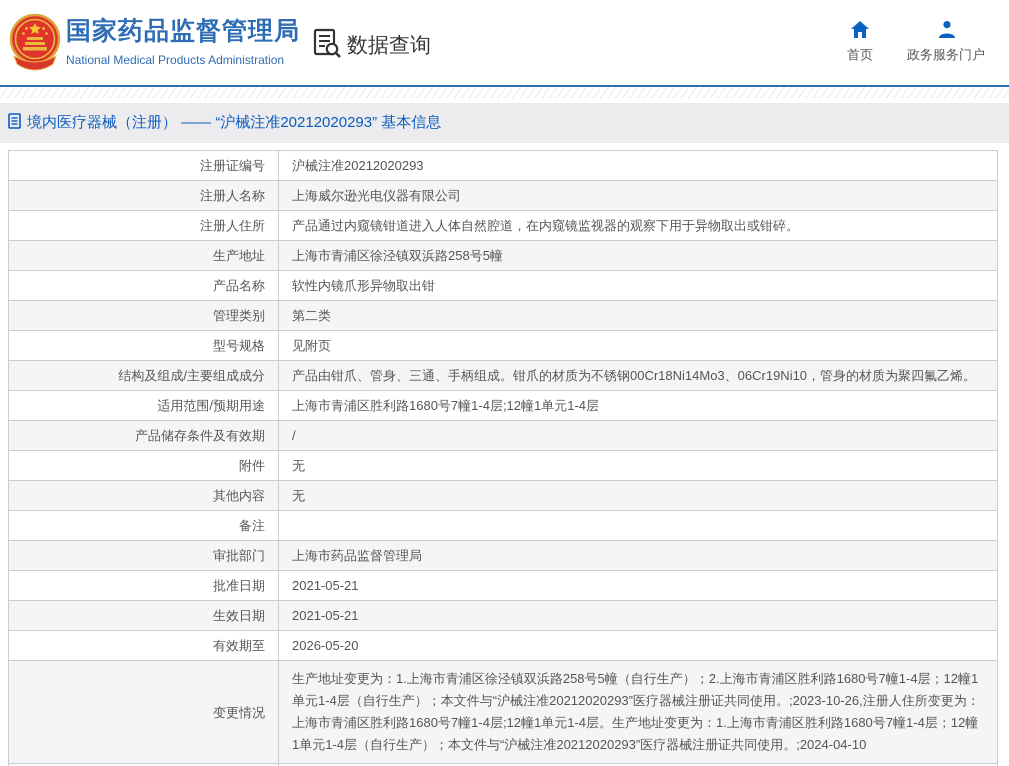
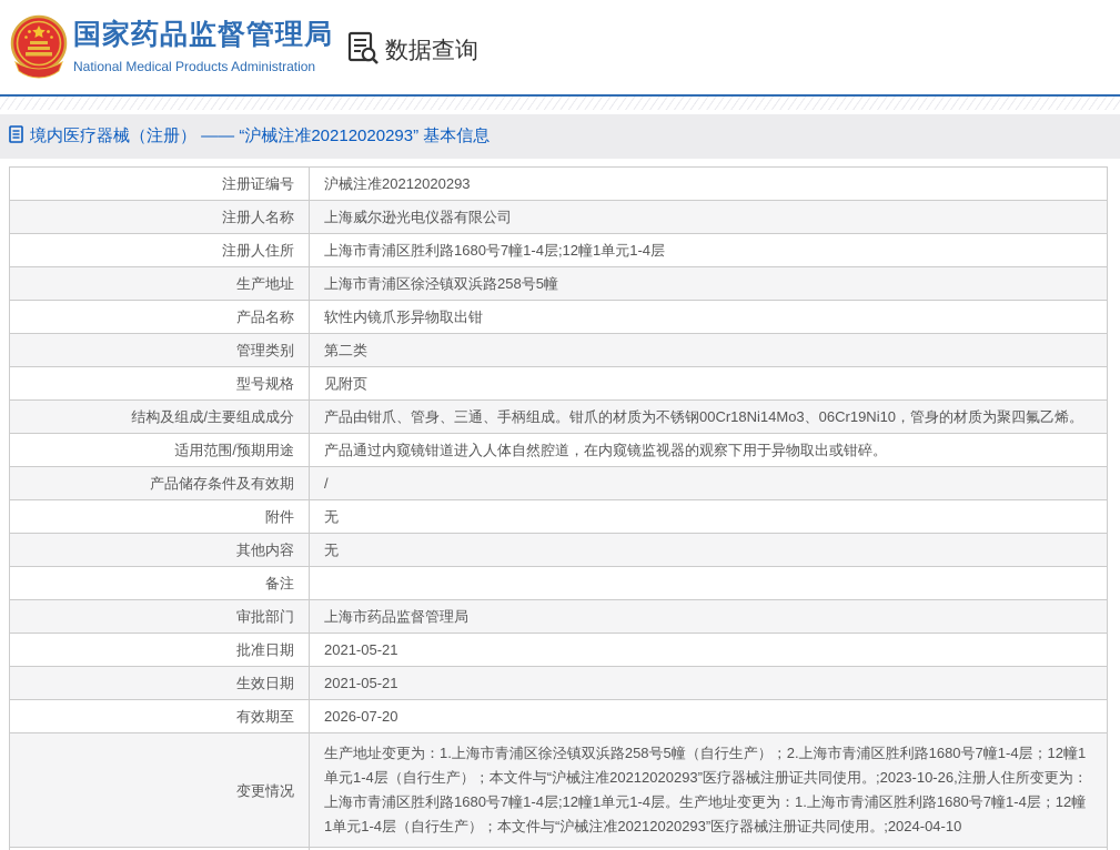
  国家药品监督管理局
  National Medical Products Administration
  数据查询
- 首页
- 政务服务门户
  境内医疗器械（注册） —— “沪械注准20212020293” 基本信息
  注册证编号	沪械注准20212020293
  注册人名称	上海威尔逊光电仪器有限公司
- 注册人住所	产品通过内窥镜钳道进入人体自然腔道，在内窥镜监视器的观察下用于异物取出或钳碎。
+ 注册人住所	上海市青浦区胜利路1680号7幢1-4层;12幢1单元1-4层
  生产地址	上海市青浦区徐泾镇双浜路258号5幢
  产品名称	软性内镜爪形异物取出钳
  管理类别	第二类
  型号规格	见附页
  结构及组成/主要组成成分	产品由钳爪、管身、三通、手柄组成。钳爪的材质为不锈钢00Cr18Ni14Mo3、06Cr19Ni10，管身的材质为聚四氟乙烯。
- 适用范围/预期用途	上海市青浦区胜利路1680号7幢1-4层;12幢1单元1-4层
+ 适用范围/预期用途	产品通过内窥镜钳道进入人体自然腔道，在内窥镜监视器的观察下用于异物取出或钳碎。
  产品储存条件及有效期	/
  附件	无
  其他内容	无
  备注
  审批部门	上海市药品监督管理局
  批准日期	2021-05-21
  生效日期	2021-05-21
- 有效期至	2026-05-20
+ 有效期至	2026-07-20
  变更情况	生产地址变更为：1.上海市青浦区徐泾镇双浜路258号5幢（自行生产）；2.上海市青浦区胜利路1680号7幢1-4层；12幢1单元1-4层（自行生产）；本文件与“沪械注准20212020293”医疗器械注册证共同使用。;2023-10-26,注册人住所变更为：上海市青浦区胜利路1680号7幢1-4层;12幢1单元1-4层。生产地址变更为：1.上海市青浦区胜利路1680号7幢1-4层；12幢1单元1-4层（自行生产）；本文件与“沪械注准20212020293”医疗器械注册证共同使用。;2024-04-10
